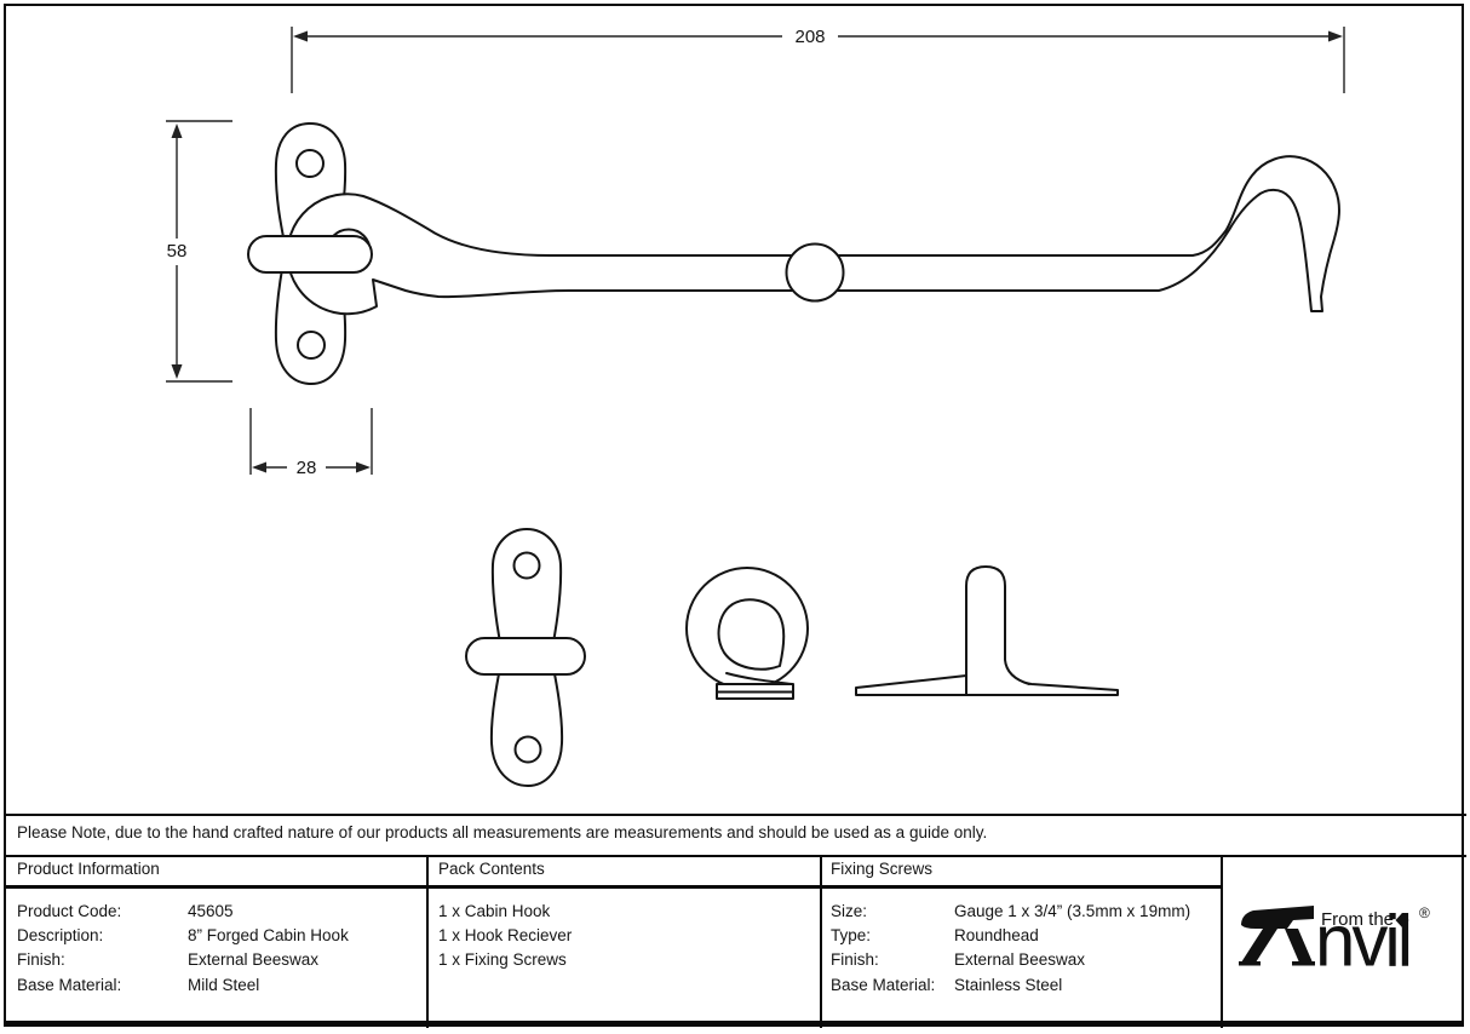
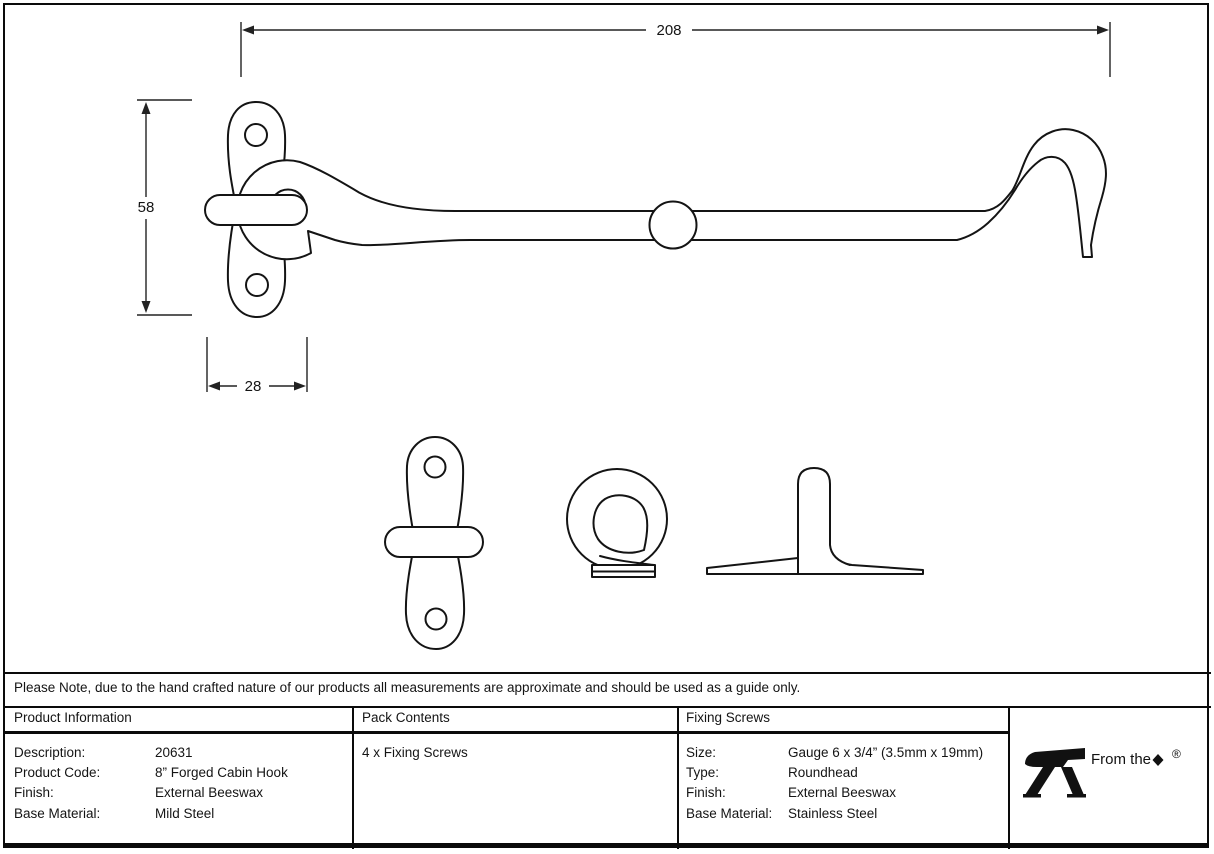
  208
  58
  28
- Please Note, due to the hand crafted nature of our products all measurements are measurements and should be used as a guide only.
+ Please Note, due to the hand crafted nature of our products all measurements are approximate and should be used as a guide only.
  Product Information
  Pack Contents
  Fixing Screws
- Product Code:
+ Description:
- 45605
+ 20631
- Description:
+ Product Code:
  8” Forged Cabin Hook
  Finish:
  External Beeswax
  Base Material:
  Mild Steel
- 1 x Cabin Hook
- 1 x Hook Reciever
- 1 x Fixing Screws
+ 4 x Fixing Screws
  Size:
- Gauge 1 x 3/4” (3.5mm x 19mm)
+ Gauge 6 x 3/4” (3.5mm x 19mm)
  Type:
  Roundhead
  Finish:
  External Beeswax
  Base Material:
  Stainless Steel
- nvil
  From the
  ®
